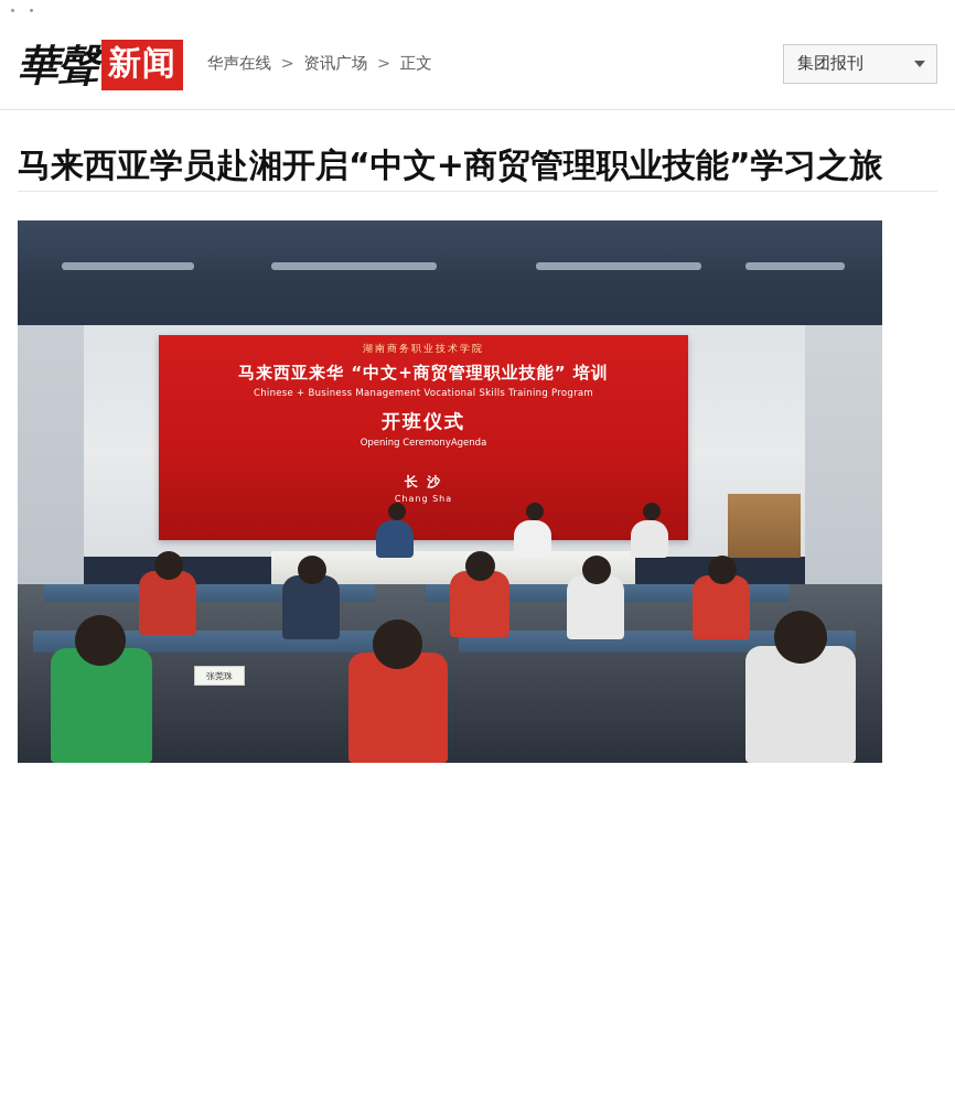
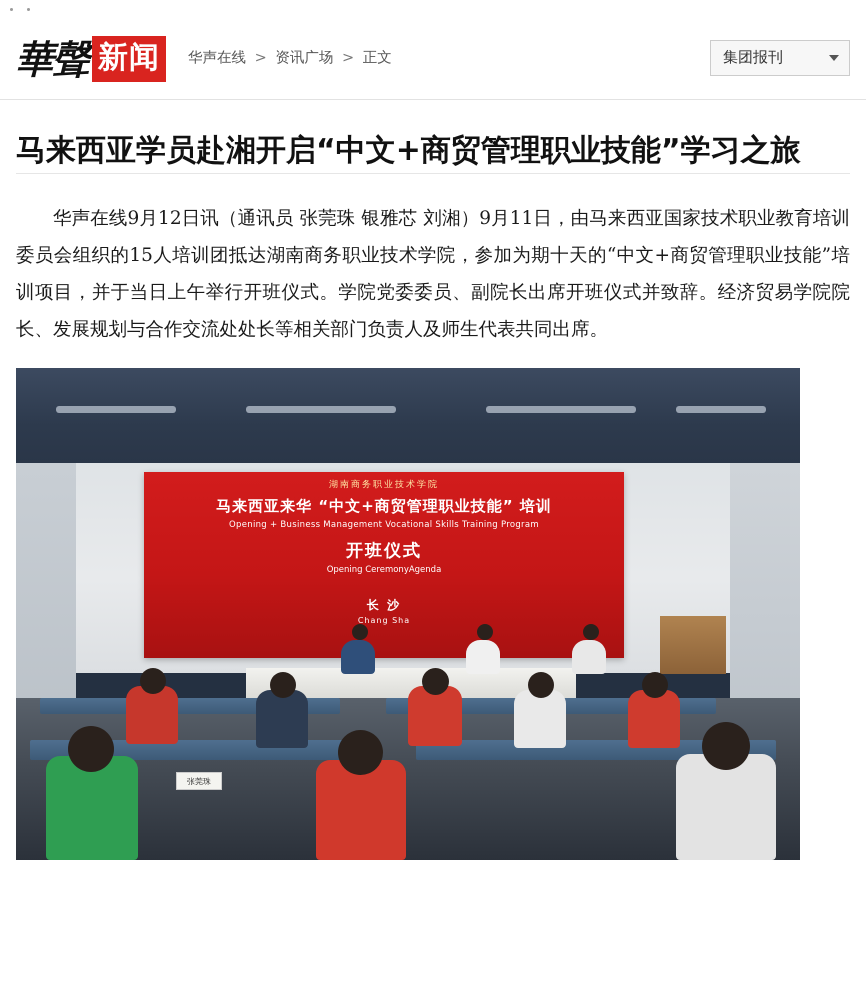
  華聲
  新闻
  华声在线 > 资讯广场 > 正文
  集团报刊
  马来西亚学员赴湘开启“中文+商贸管理职业技能”学习之旅
+ 华声在线9月12日讯（通讯员 张莞珠 银雅芯 刘湘）9月11日，由马来西亚国家技术职业教育培训委员会组织的15人培训团抵达湖南商务职业技术学院，参加为期十天的“中文+商贸管理职业技能”培训项目，并于当日上午举行开班仪式。学院党委委员、副院长出席开班仪式并致辞。经济贸易学院院长、发展规划与合作交流处处长等相关部门负责人及师生代表共同出席。
  湖南商务职业技术学院
  马来西亚来华 “中文+商贸管理职业技能” 培训
- Chinese + Business Management Vocational Skills Training Program
+ Opening + Business Management Vocational Skills Training Program
  开班仪式
  Opening CeremonyAgenda
  长 沙
  Chang Sha
  张莞珠
